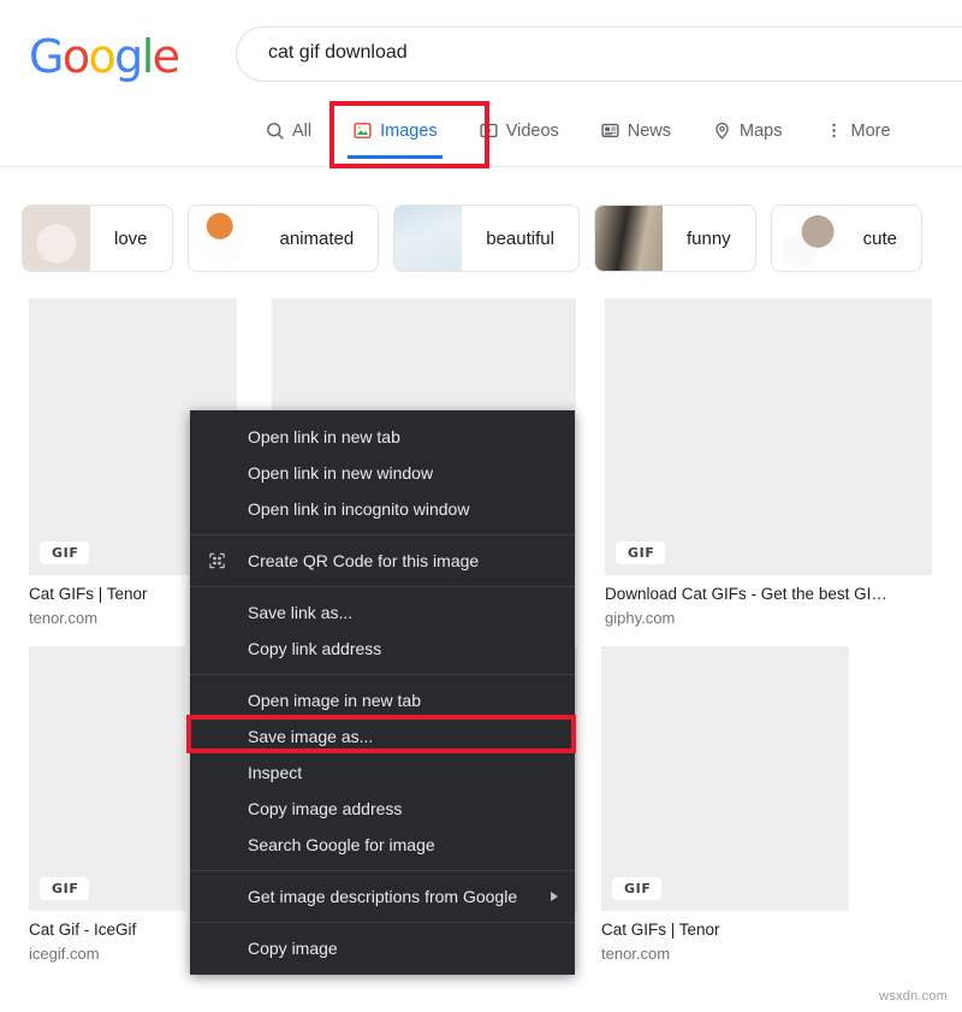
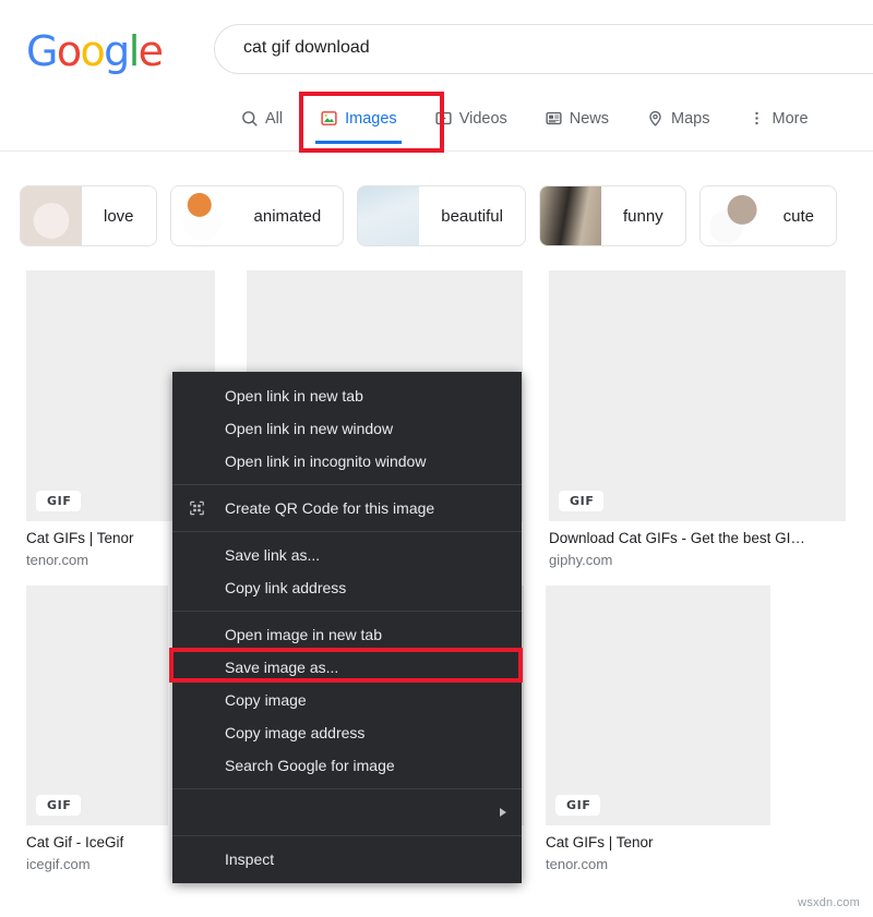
  Google
  cat gif download
  All
  Images
  Videos
  News
  Maps
  More
  love
  animated
  beautiful
  funny
  cute
  GIF
  Cat GIFs | Tenor
  tenor.com
  GIF
  Download Cat GIFs - Get the best GI…
  giphy.com
  GIF
  Cat Gif - IceGif
  icegif.com
  GIF
  Cat GIFs | Tenor
  tenor.com
  Open link in new tab
  Open link in new window
  Open link in incognito window
  Create QR Code for this image
  Save link as...
  Copy link address
  Open image in new tab
  Save image as...
- Inspect
+ Copy image
  Copy image address
  Search Google for image
- Get image descriptions from Google
- Copy image
+ Inspect
  wsxdn.com
